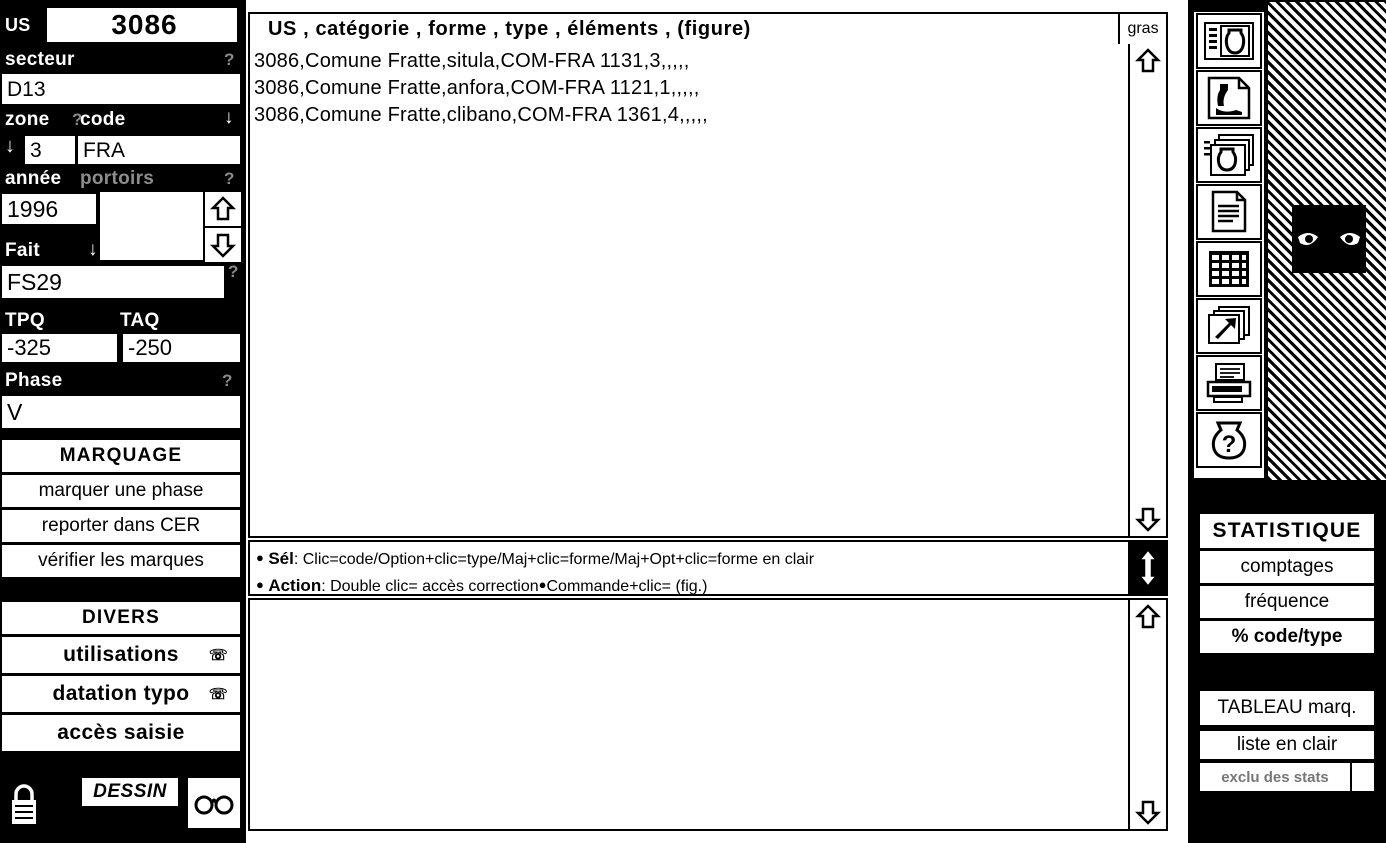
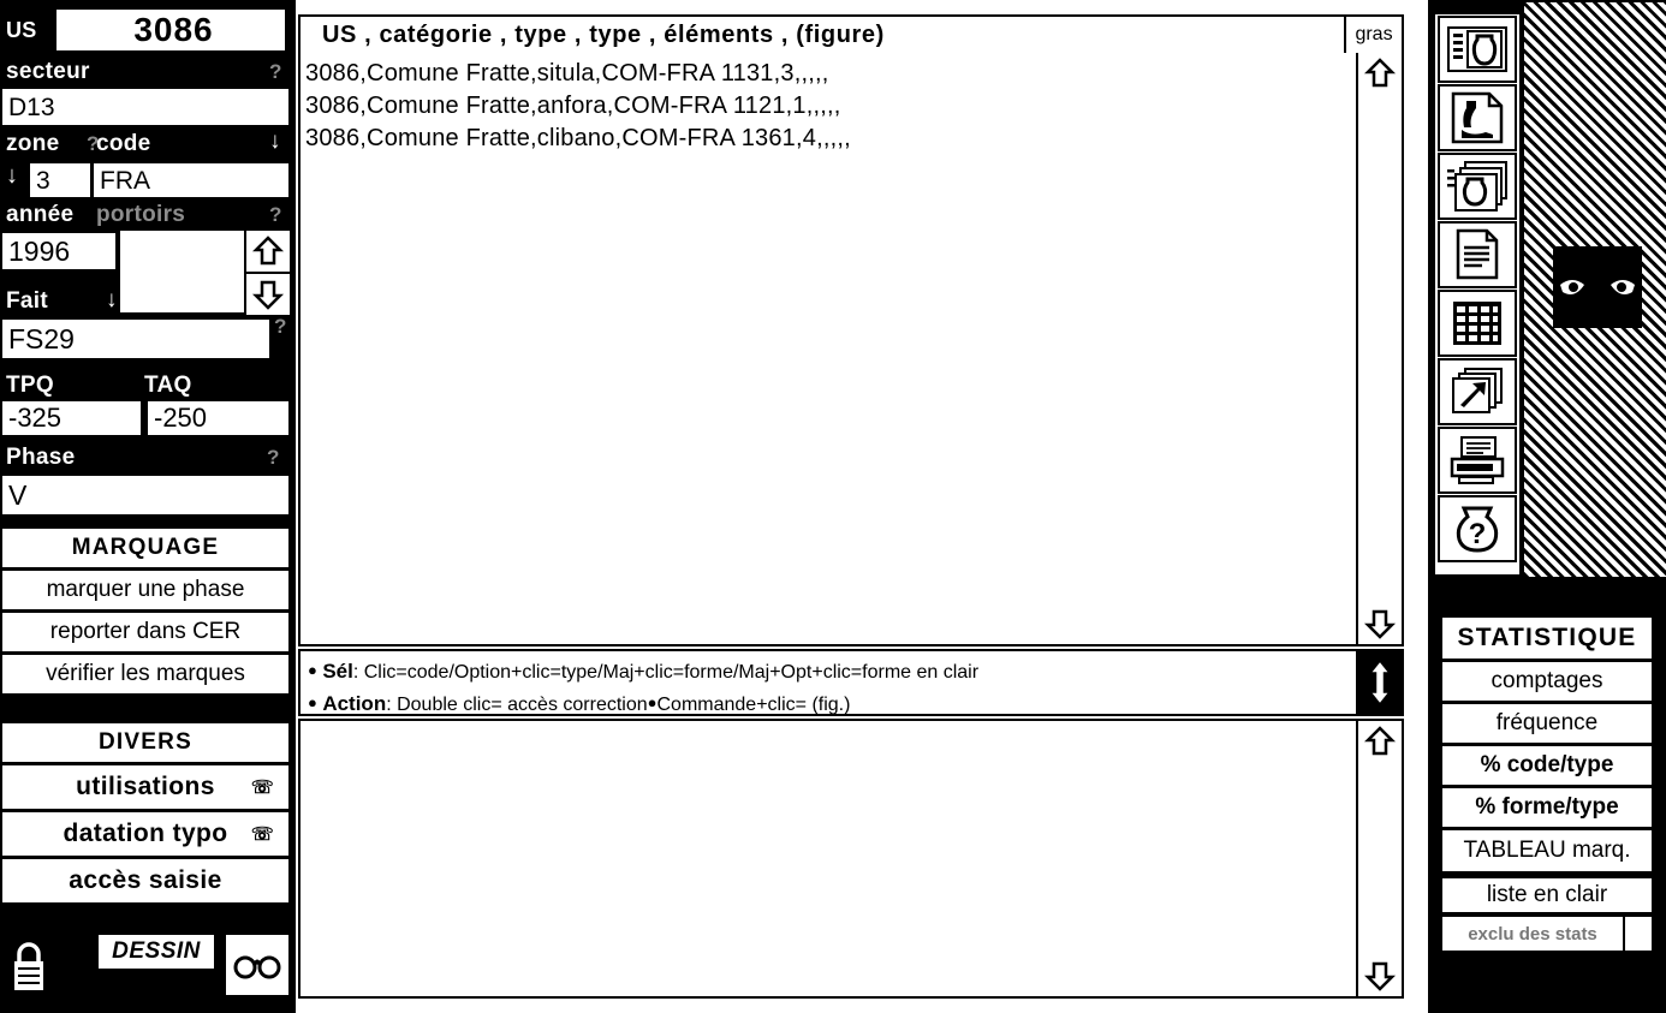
  US
  3086
  secteur
  ?
  D13
  zone
  ?
  code
  ↓
  ↓
  3
  FRA
  année
  portoirs
  ?
  1996
  Fait
  ↓
  ?
  FS29
  TPQ
  TAQ
  -325
  -250
  Phase
  ?
  V
  MARQUAGE
  marquer une phase
  reporter dans CER
  vérifier les marques
  DIVERS
  utilisations
  ☏
  datation typo
  ☏
  accès saisie
  DESSIN
- US , catégorie , forme , type , éléments , (figure)
+ US , catégorie , type , type , éléments , (figure)
  gras
  3086,Comune Fratte,situla,COM-FRA 1131,3,,,,,
  3086,Comune Fratte,anfora,COM-FRA 1121,1,,,,,
  3086,Comune Fratte,clibano,COM-FRA 1361,4,,,,,
  ● Sél: Clic=code/Option+clic=type/Maj+clic=forme/Maj+Opt+clic=forme en clair
  ● Action: Double clic= accès correction●Commande+clic= (fig.)
  ?
  STATISTIQUE
  comptages
  fréquence
  % code/type
+ % forme/type
  TABLEAU marq.
  liste en clair
  exclu des stats
